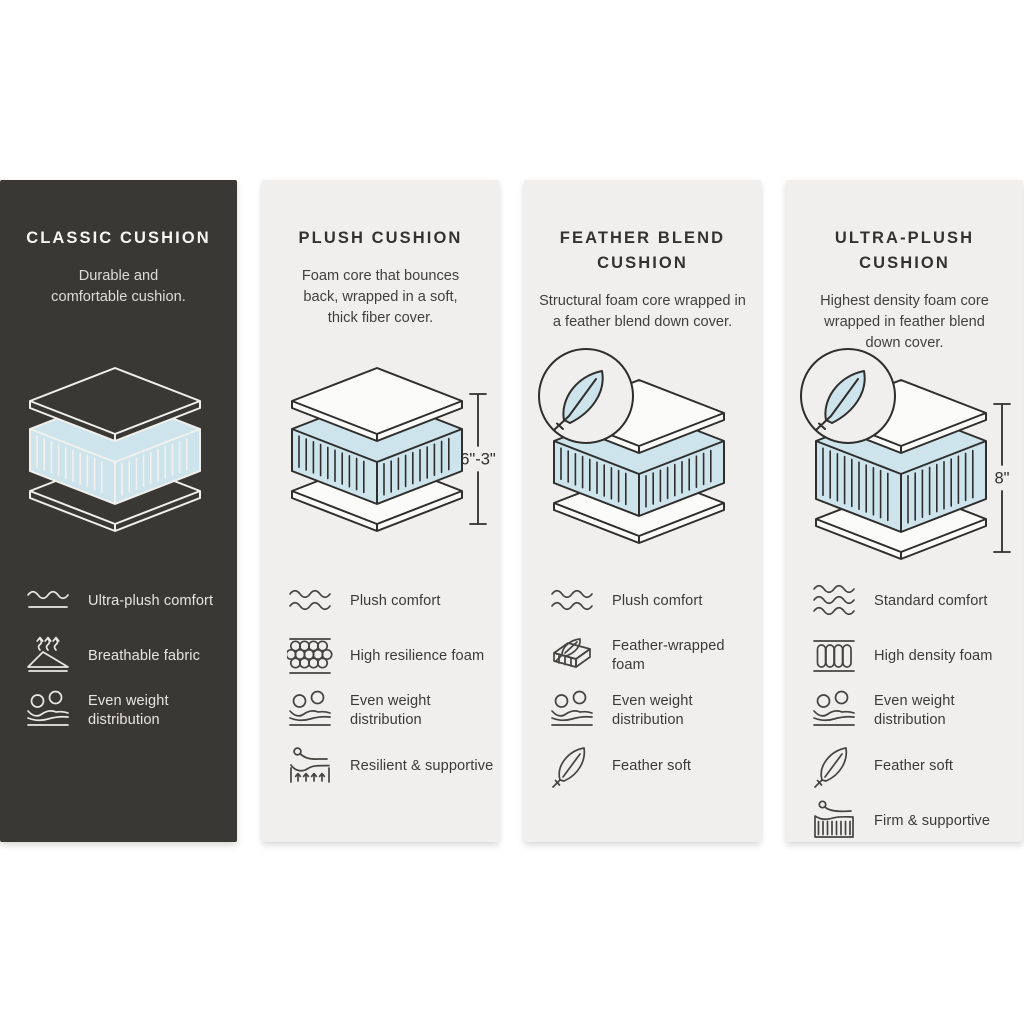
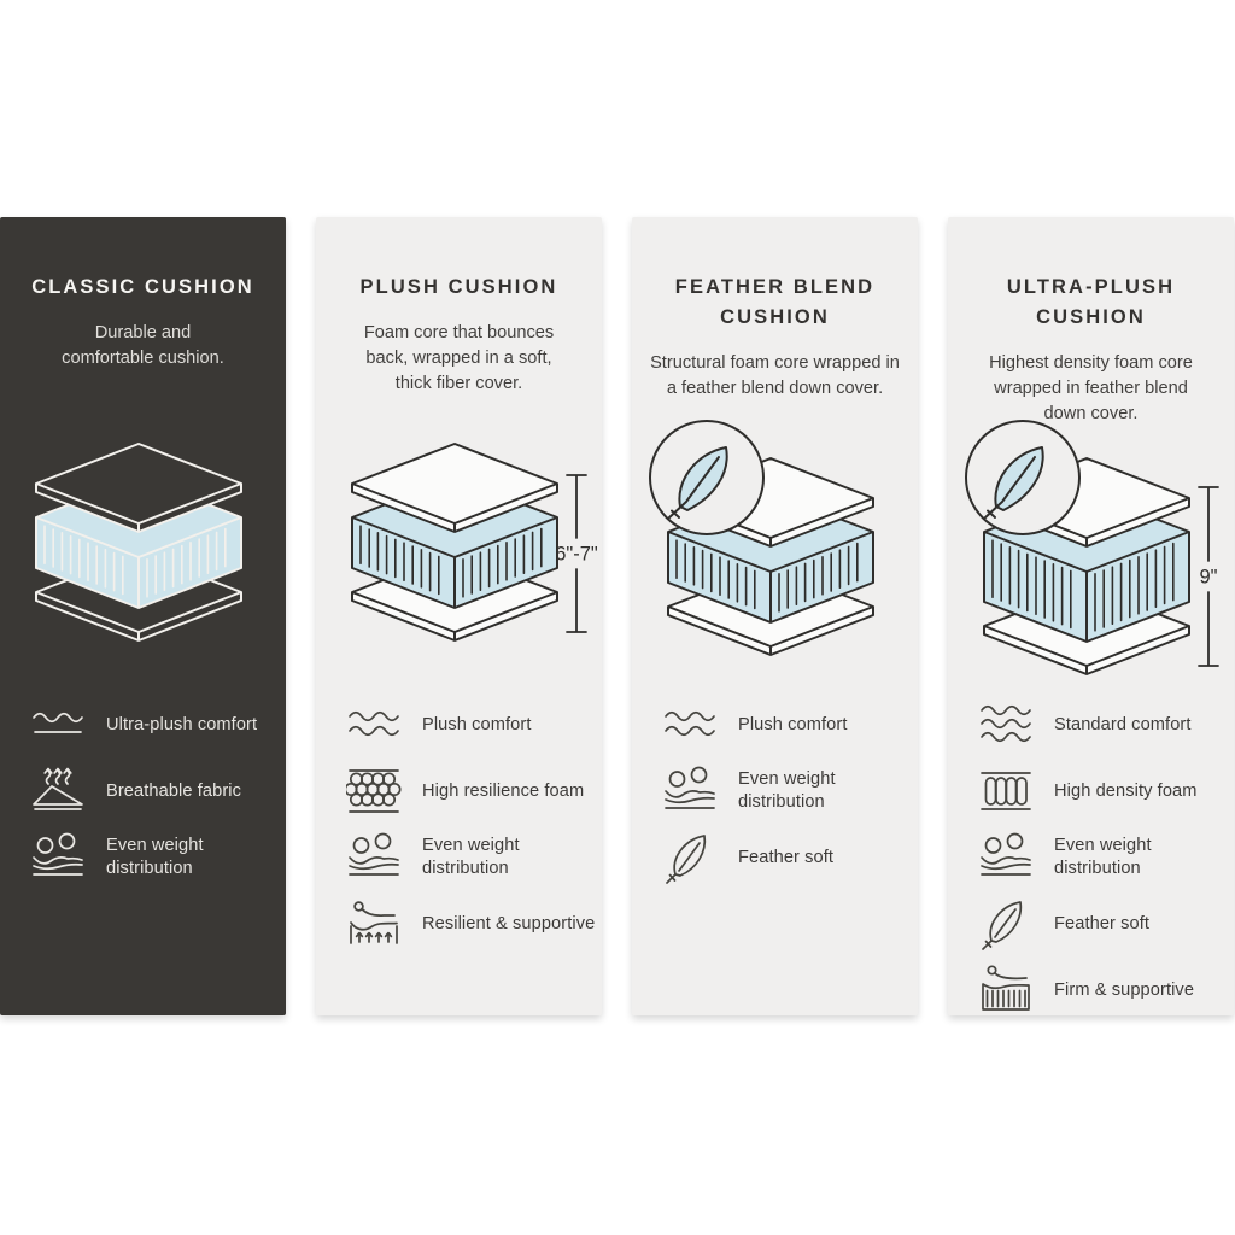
  CLASSIC CUSHION
  Durable and
  comfortable cushion.
  Ultra-plush comfort
  Breathable fabric
  Even weight distribution
  PLUSH CUSHION
  Foam core that bounces
  back, wrapped in a soft,
  thick fiber cover.
- 6"-3"
+ 6"-7"
  Plush comfort
  High resilience foam
  Even weight distribution
  Resilient & supportive
  FEATHER BLEND
  CUSHION
  Structural foam core wrapped in
  a feather blend down cover.
  Plush comfort
- Feather-wrapped foam
  Even weight distribution
  Feather soft
  ULTRA-PLUSH
  CUSHION
  Highest density foam core
  wrapped in feather blend
  down cover.
- 8"
+ 9"
  Standard comfort
  High density foam
  Even weight distribution
  Feather soft
  Firm & supportive
